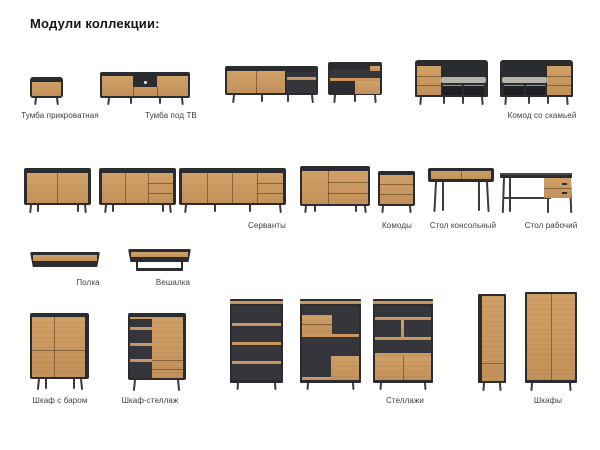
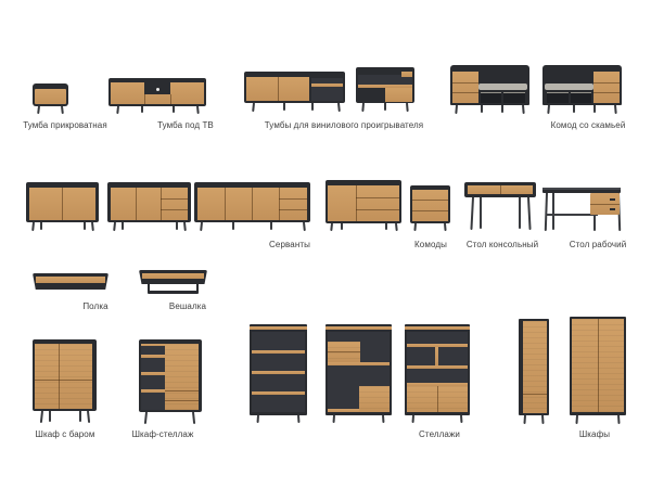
- Модули коллекции:
  Тумба прикроватная
  Тумба под ТВ
+ Тумбы для винилового проигрывателя
  Комод со скамьей
  Серванты
  Комоды
  Стол консольный
  Стол рабочий
  Полка
  Вешалка
  Шкаф с баром
  Шкаф-стеллаж
  Стеллажи
  Шкафы
